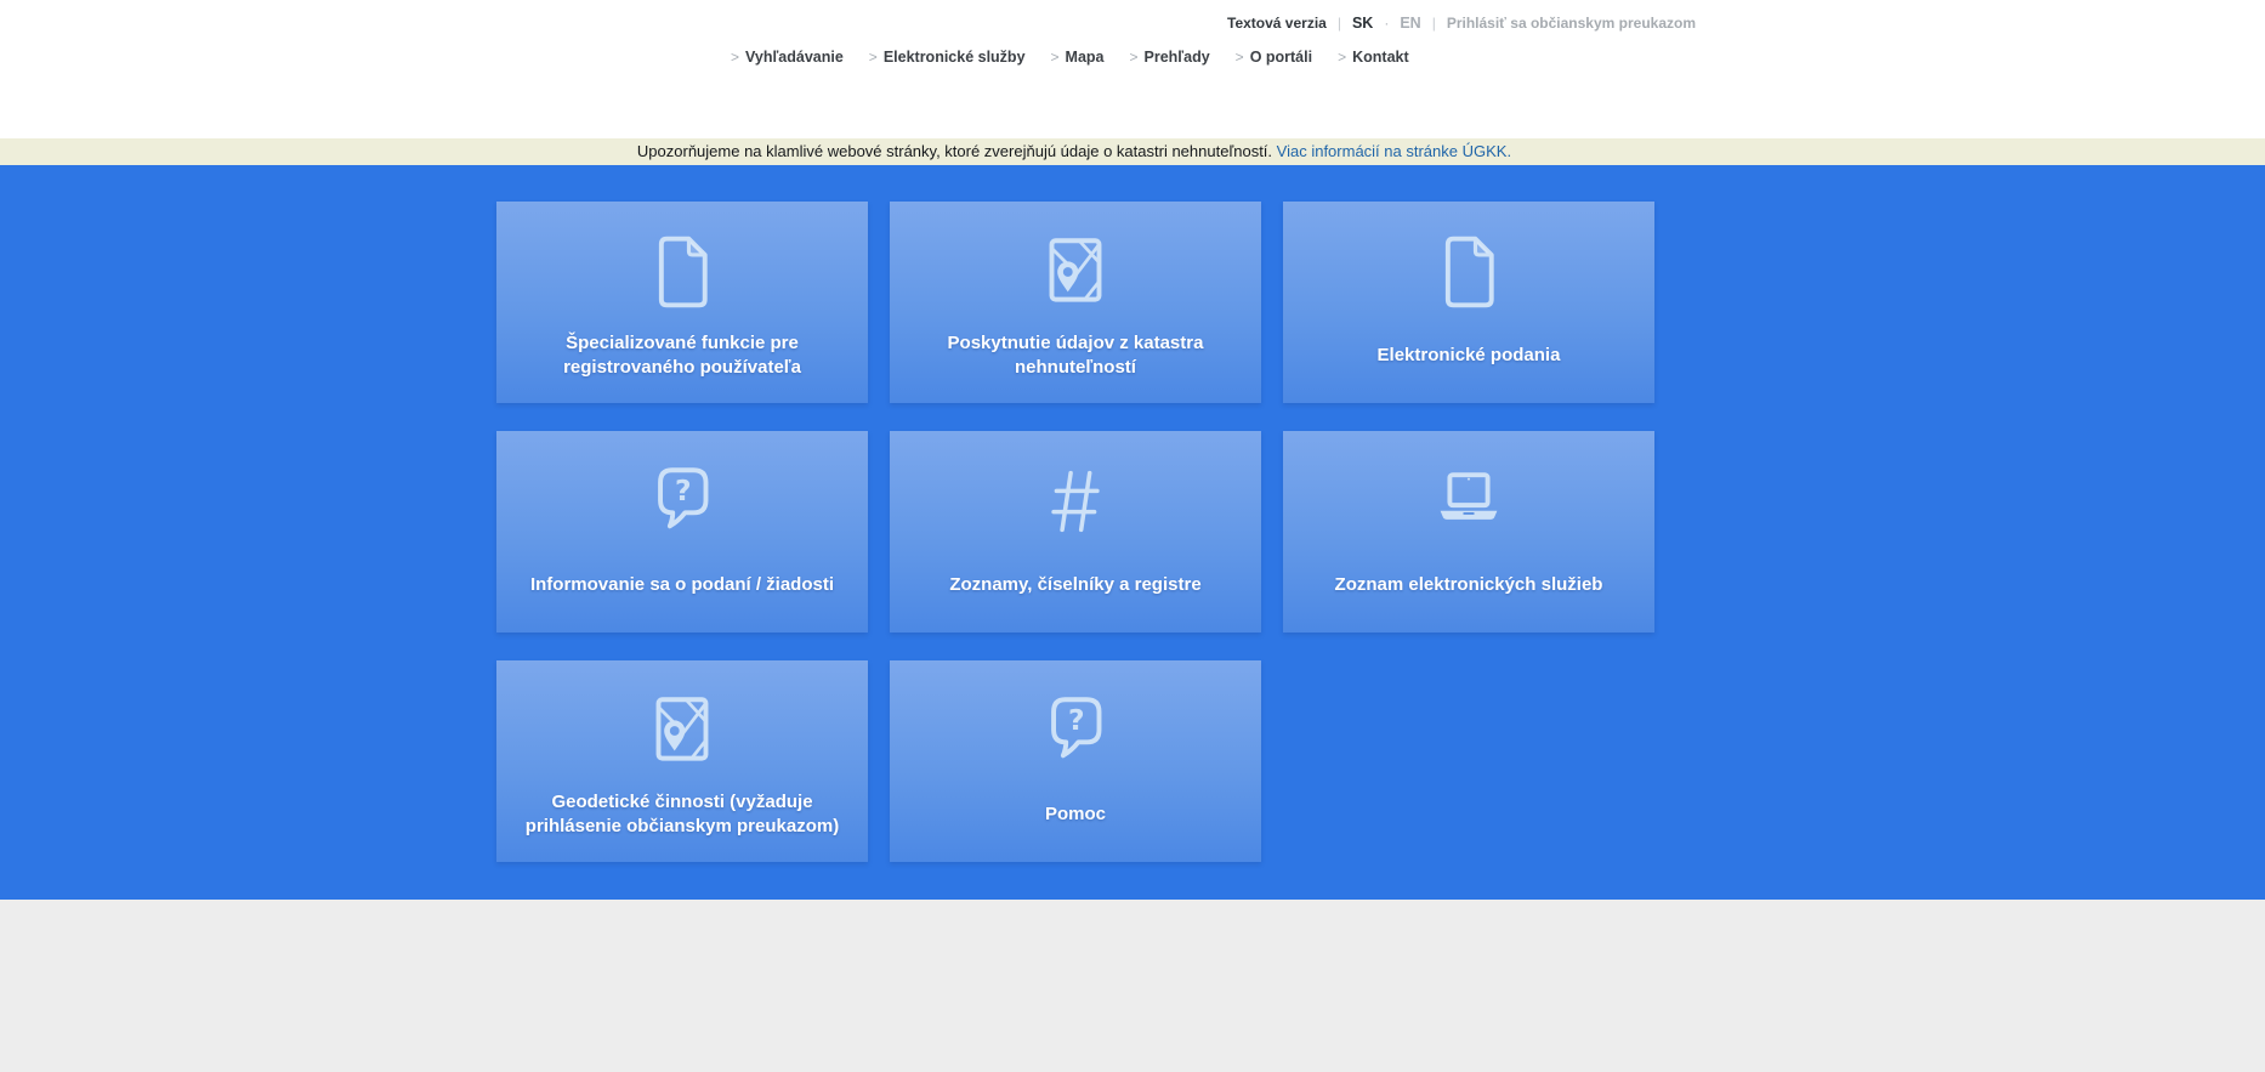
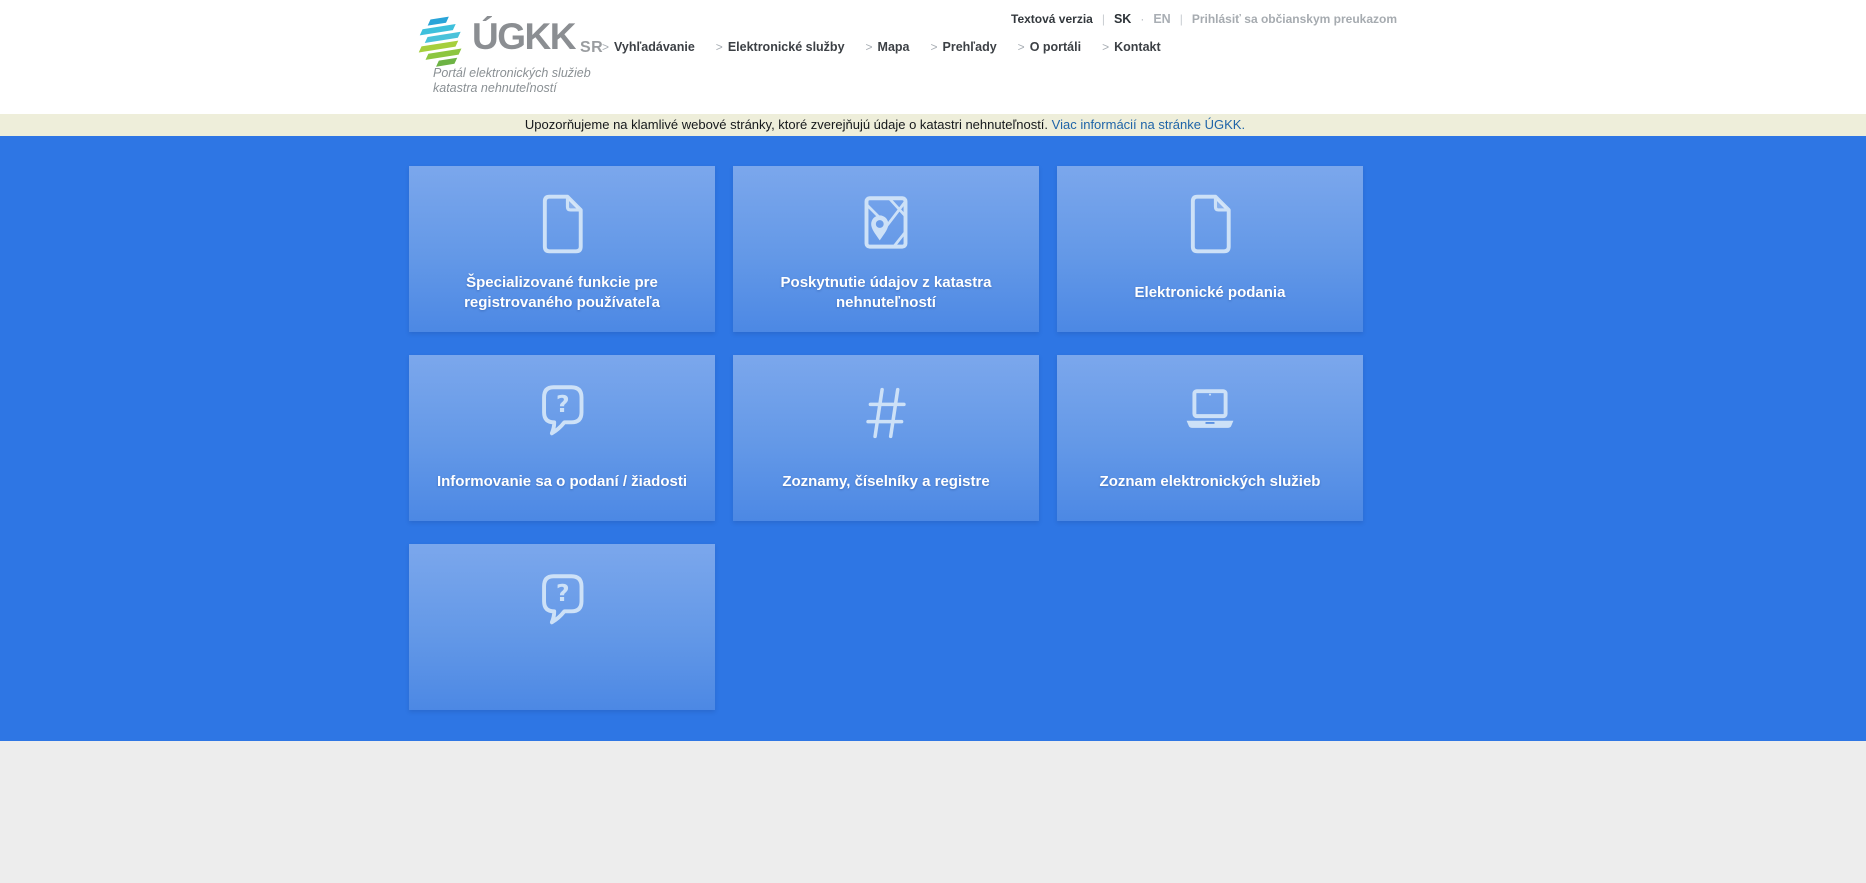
+ ÚGKK
+ SR
+ Portál elektronických služieb
+ katastra nehnuteľností
  > Vyhľadávanie
  > Elektronické služby
  > Mapa
  > Prehľady
  > O portáli
  > Kontakt
  Textová verzia
  |
  SK
  ·
  EN
  |
  Prihlásiť sa občianskym preukazom
  Upozorňujeme na klamlivé webové stránky, ktoré zverejňujú údaje o katastri nehnuteľností. Viac informácií na stránke ÚGKK.
  Špecializované funkcie pre registrovaného používateľa
  Poskytnutie údajov z katastra nehnuteľností
  Elektronické podania
  Informovanie sa o podaní / žiadosti
  Zoznamy, číselníky a registre
  Zoznam elektronických služieb
- Geodetické činnosti (vyžaduje prihlásenie občianskym preukazom)
- Pomoc
